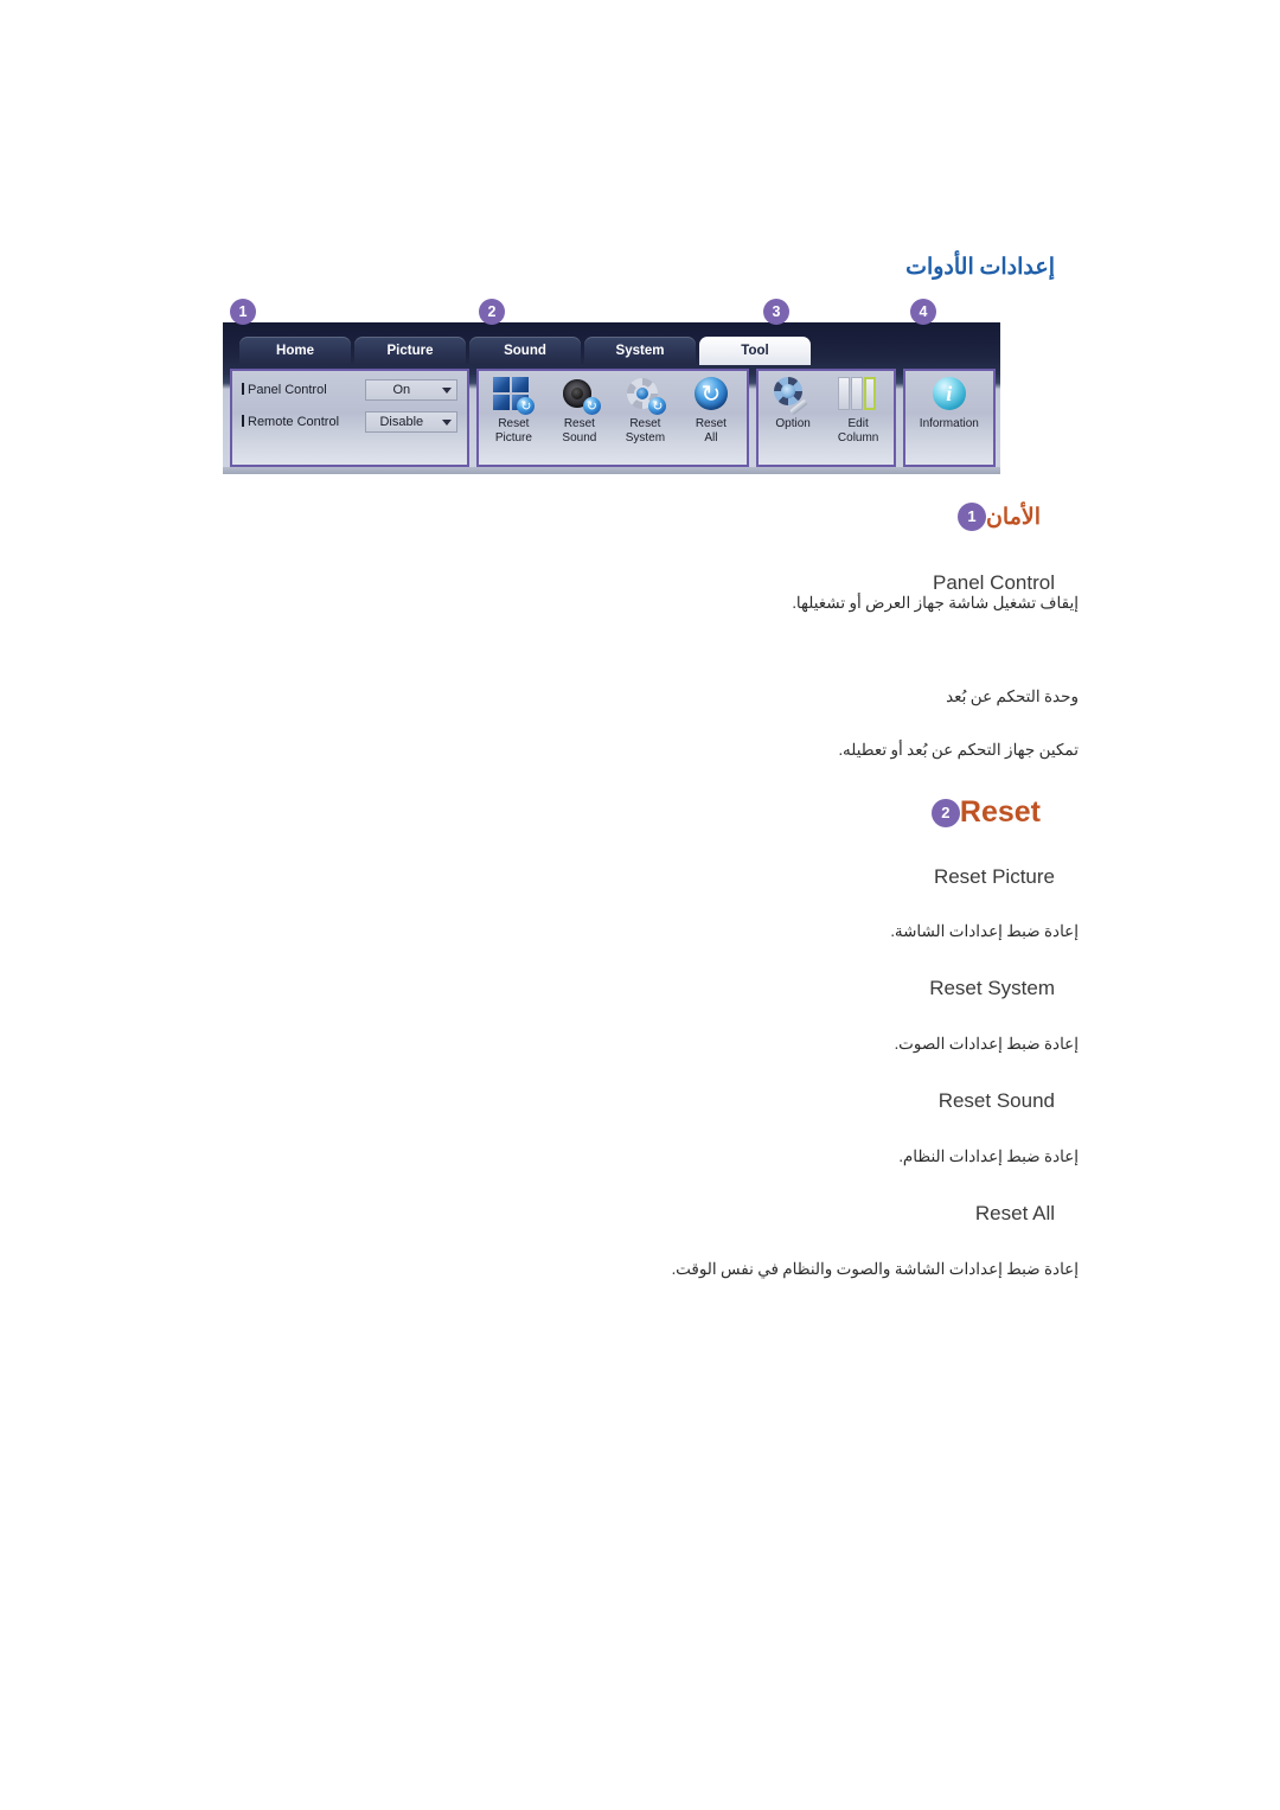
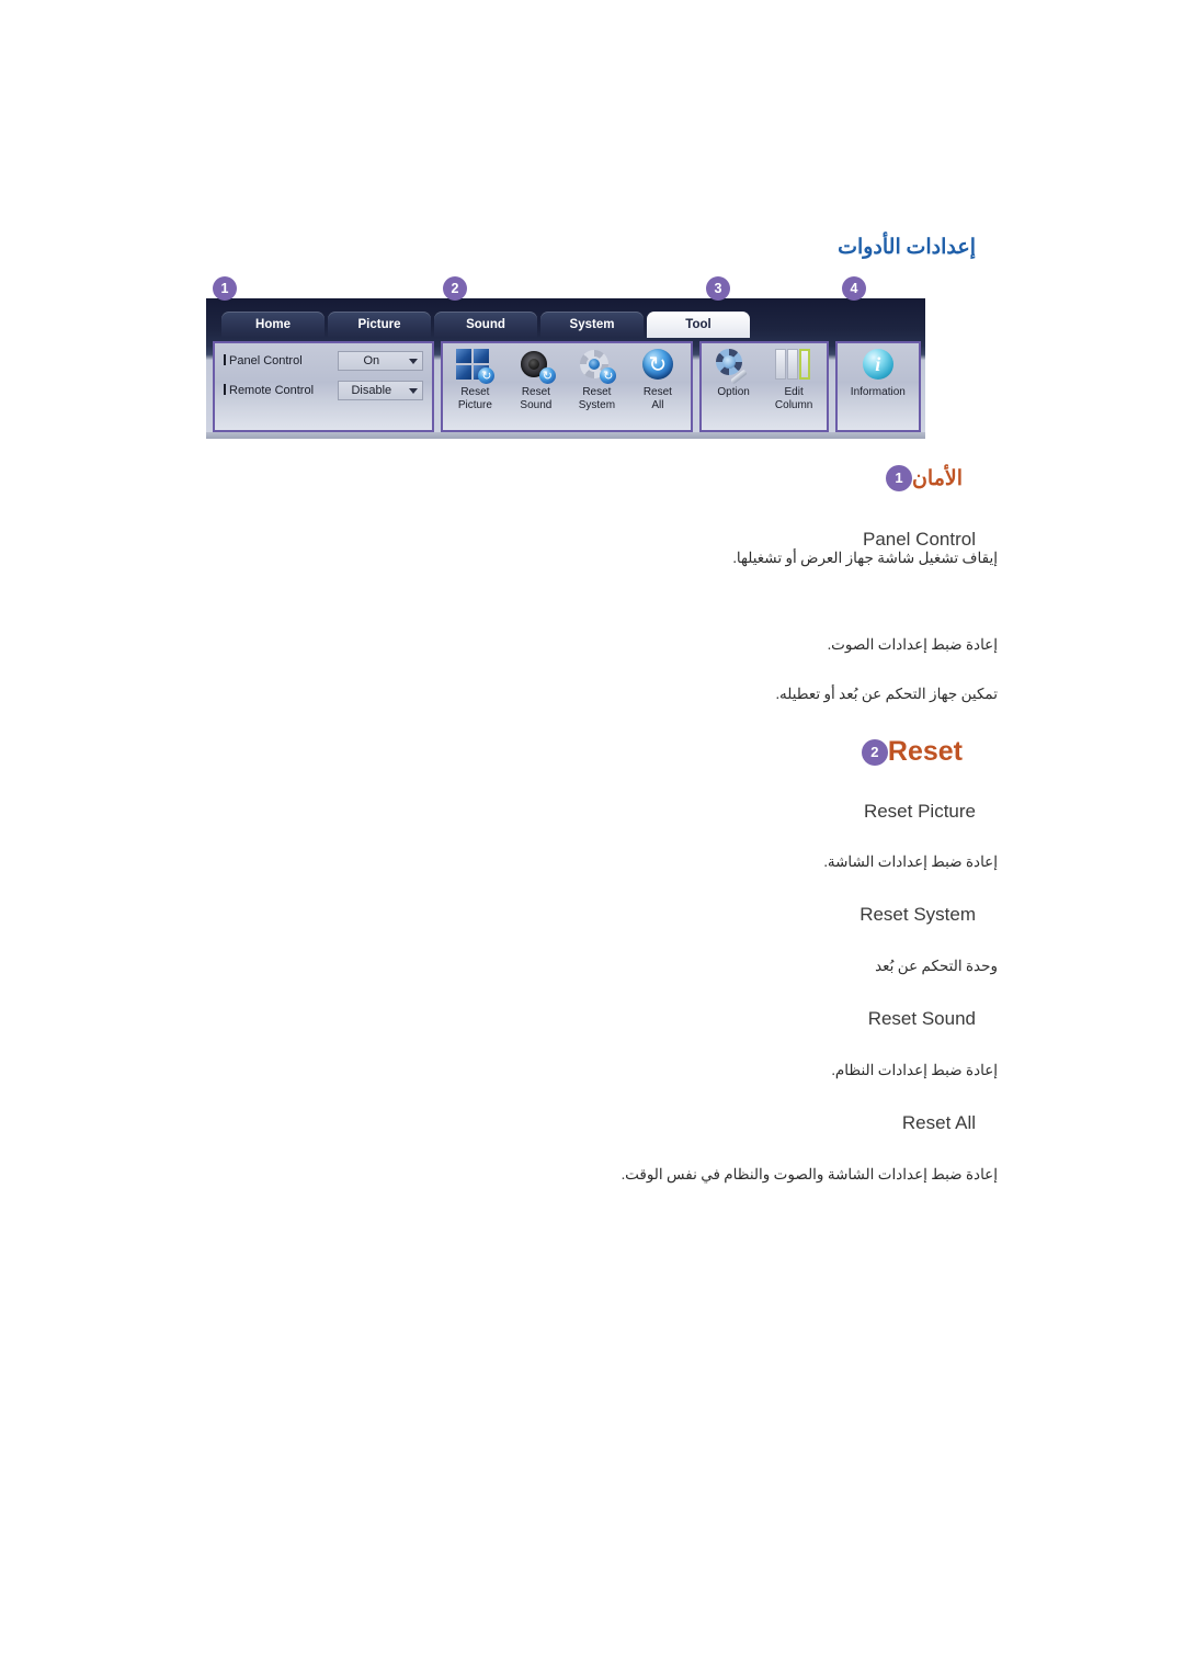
  إعدادات الأدوات
  Home
  Picture
  Sound
  System
  Tool
  1
  2
  3
  4
  Panel Control
  On
  Remote Control
  Disable
  Reset
  Picture
  Reset
  Sound
  Reset
  System
  Reset
  All
  Option
  Edit
  Column
  Information
  الأمان1
  Panel Control
  إيقاف تشغيل شاشة جهاز العرض أو تشغيلها.
- وحدة التحكم عن بُعد
+ إعادة ضبط إعدادات الصوت.
  تمكين جهاز التحكم عن بُعد أو تعطيله.
  Reset2
  Reset Picture
  إعادة ضبط إعدادات الشاشة.
  Reset System
- إعادة ضبط إعدادات الصوت.
+ وحدة التحكم عن بُعد
  Reset Sound
  إعادة ضبط إعدادات النظام.
  Reset All
  إعادة ضبط إعدادات الشاشة والصوت والنظام في نفس الوقت.
